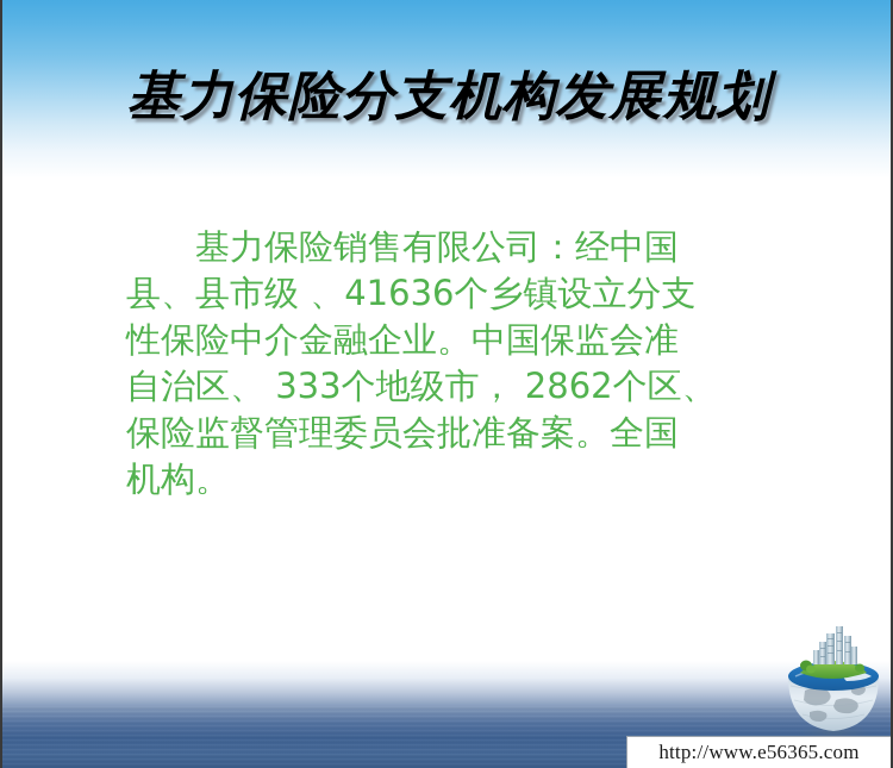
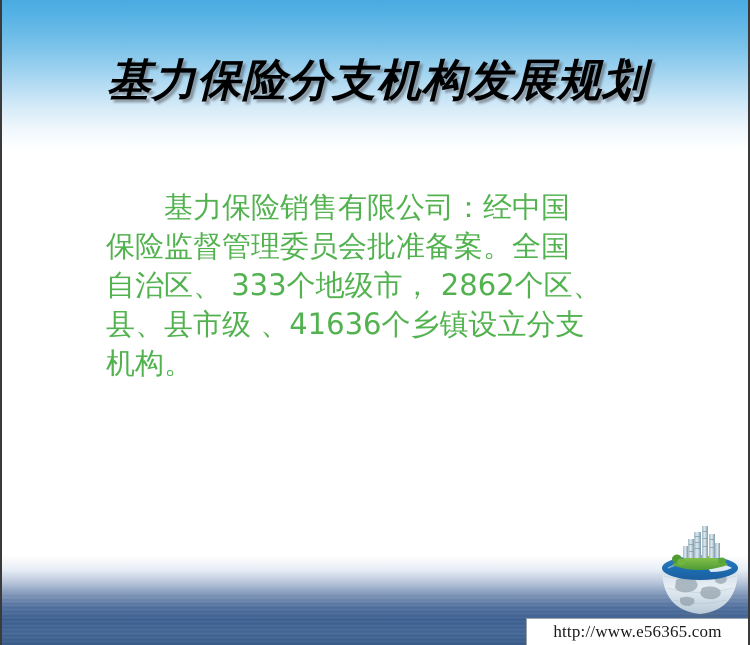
  基力保险分支机构发展规划
  基力保险销售有限公司：经中国
- 县、县市级 、41636个乡镇设立分支
+ 保险监督管理委员会批准备案。全国
- 性保险中介金融企业。中国保监会准
  自治区、 333个地级市， 2862个区、
- 保险监督管理委员会批准备案。全国
+ 县、县市级 、41636个乡镇设立分支
  机构。
  http://www.e56365.com
